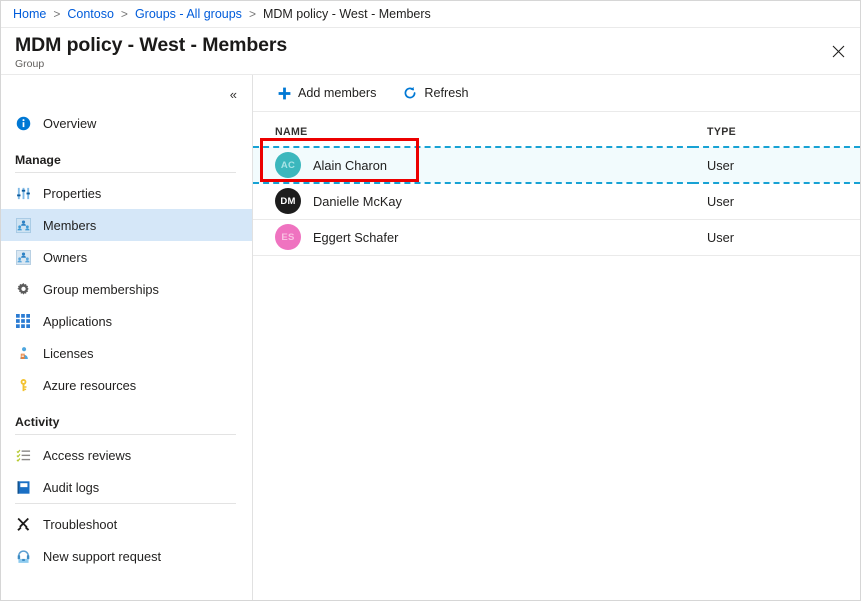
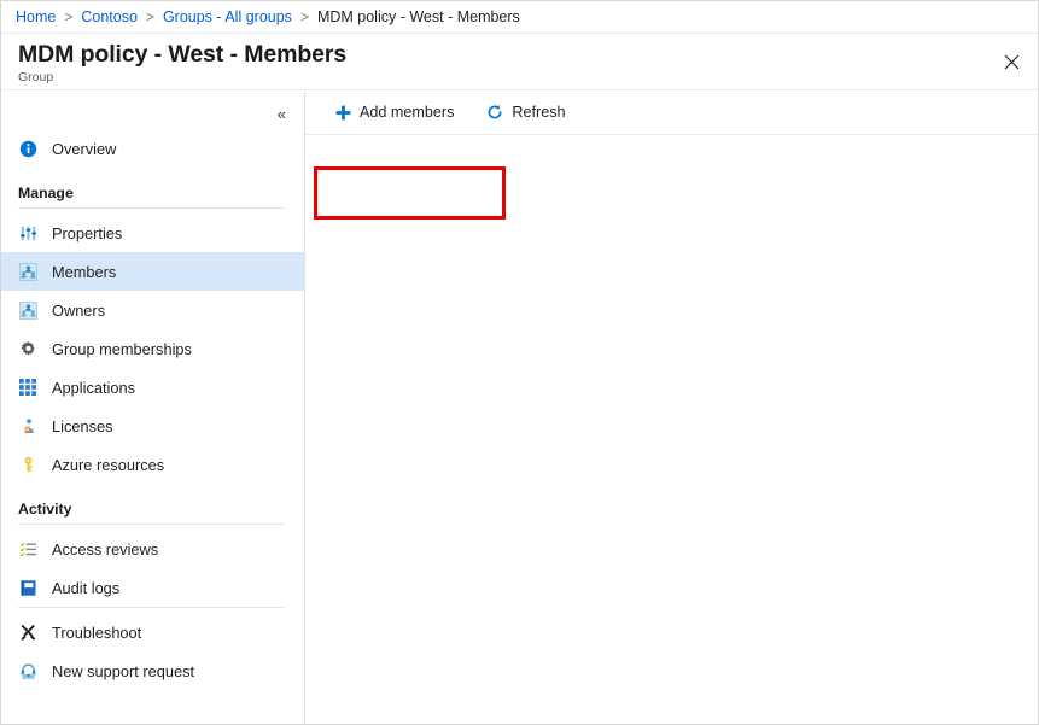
  Home
  >
  Contoso
  >
  Groups - All groups
  >
  MDM policy - West - Members
  MDM policy - West - Members
  Group
  «
  Overview
  Manage
  Properties
  Members
  Owners
  Group memberships
  Applications
  Licenses
  Azure resources
  Activity
  Access reviews
  Audit logs
  Troubleshoot
  New support request
  Add members
  Refresh
- NAME	TYPE
- AC Alain Charon	User
- DM Danielle McKay	User
- ES Eggert Schafer	User
